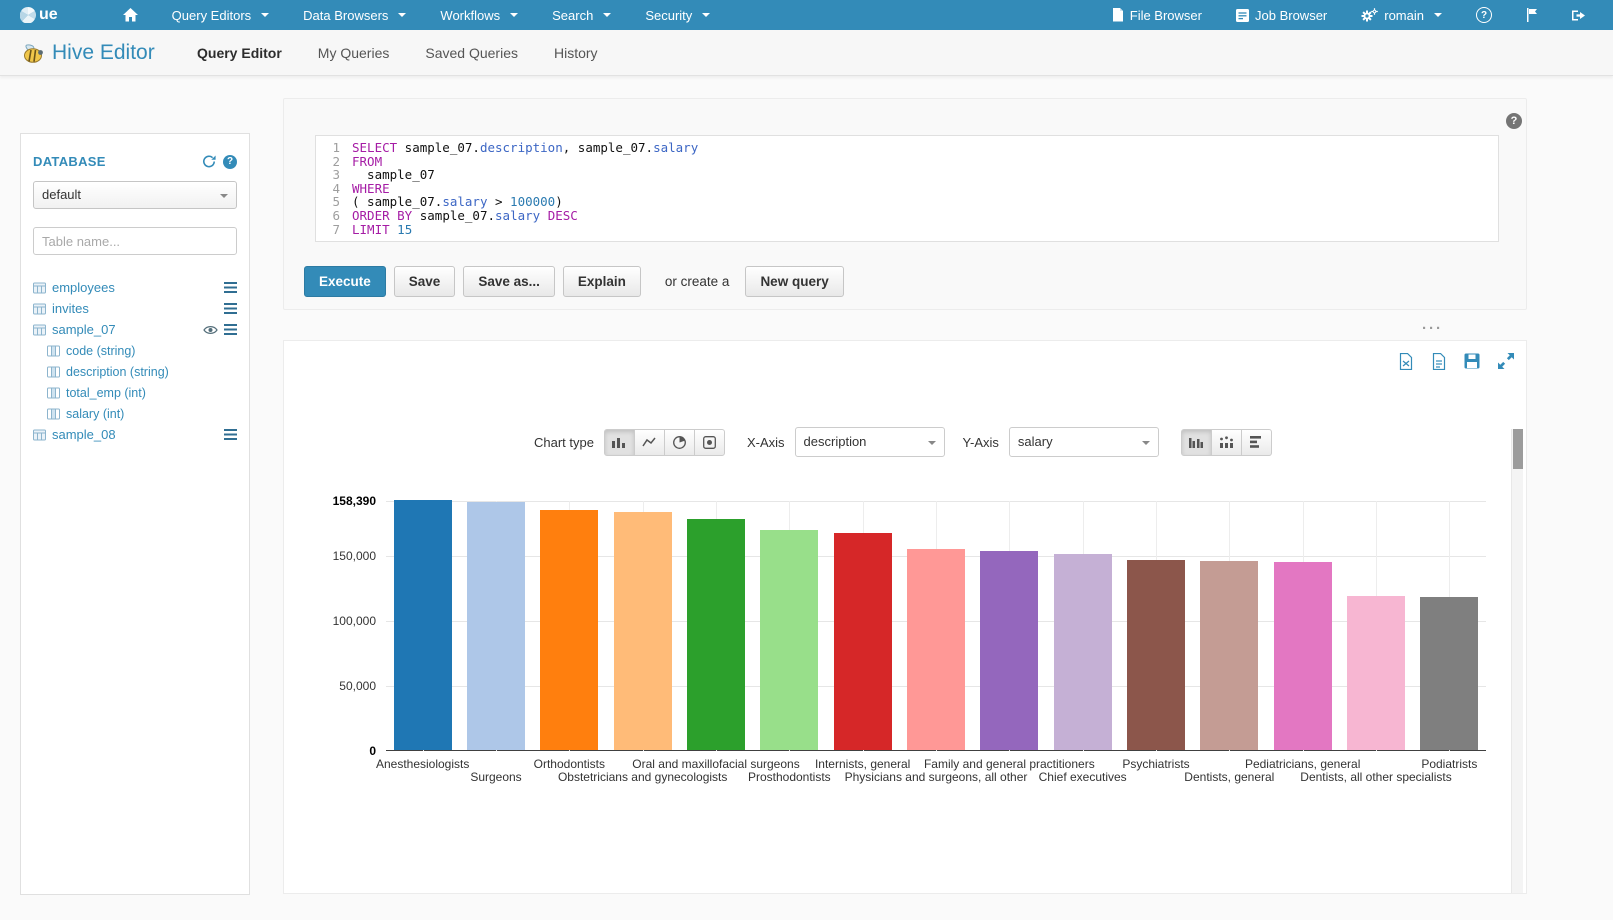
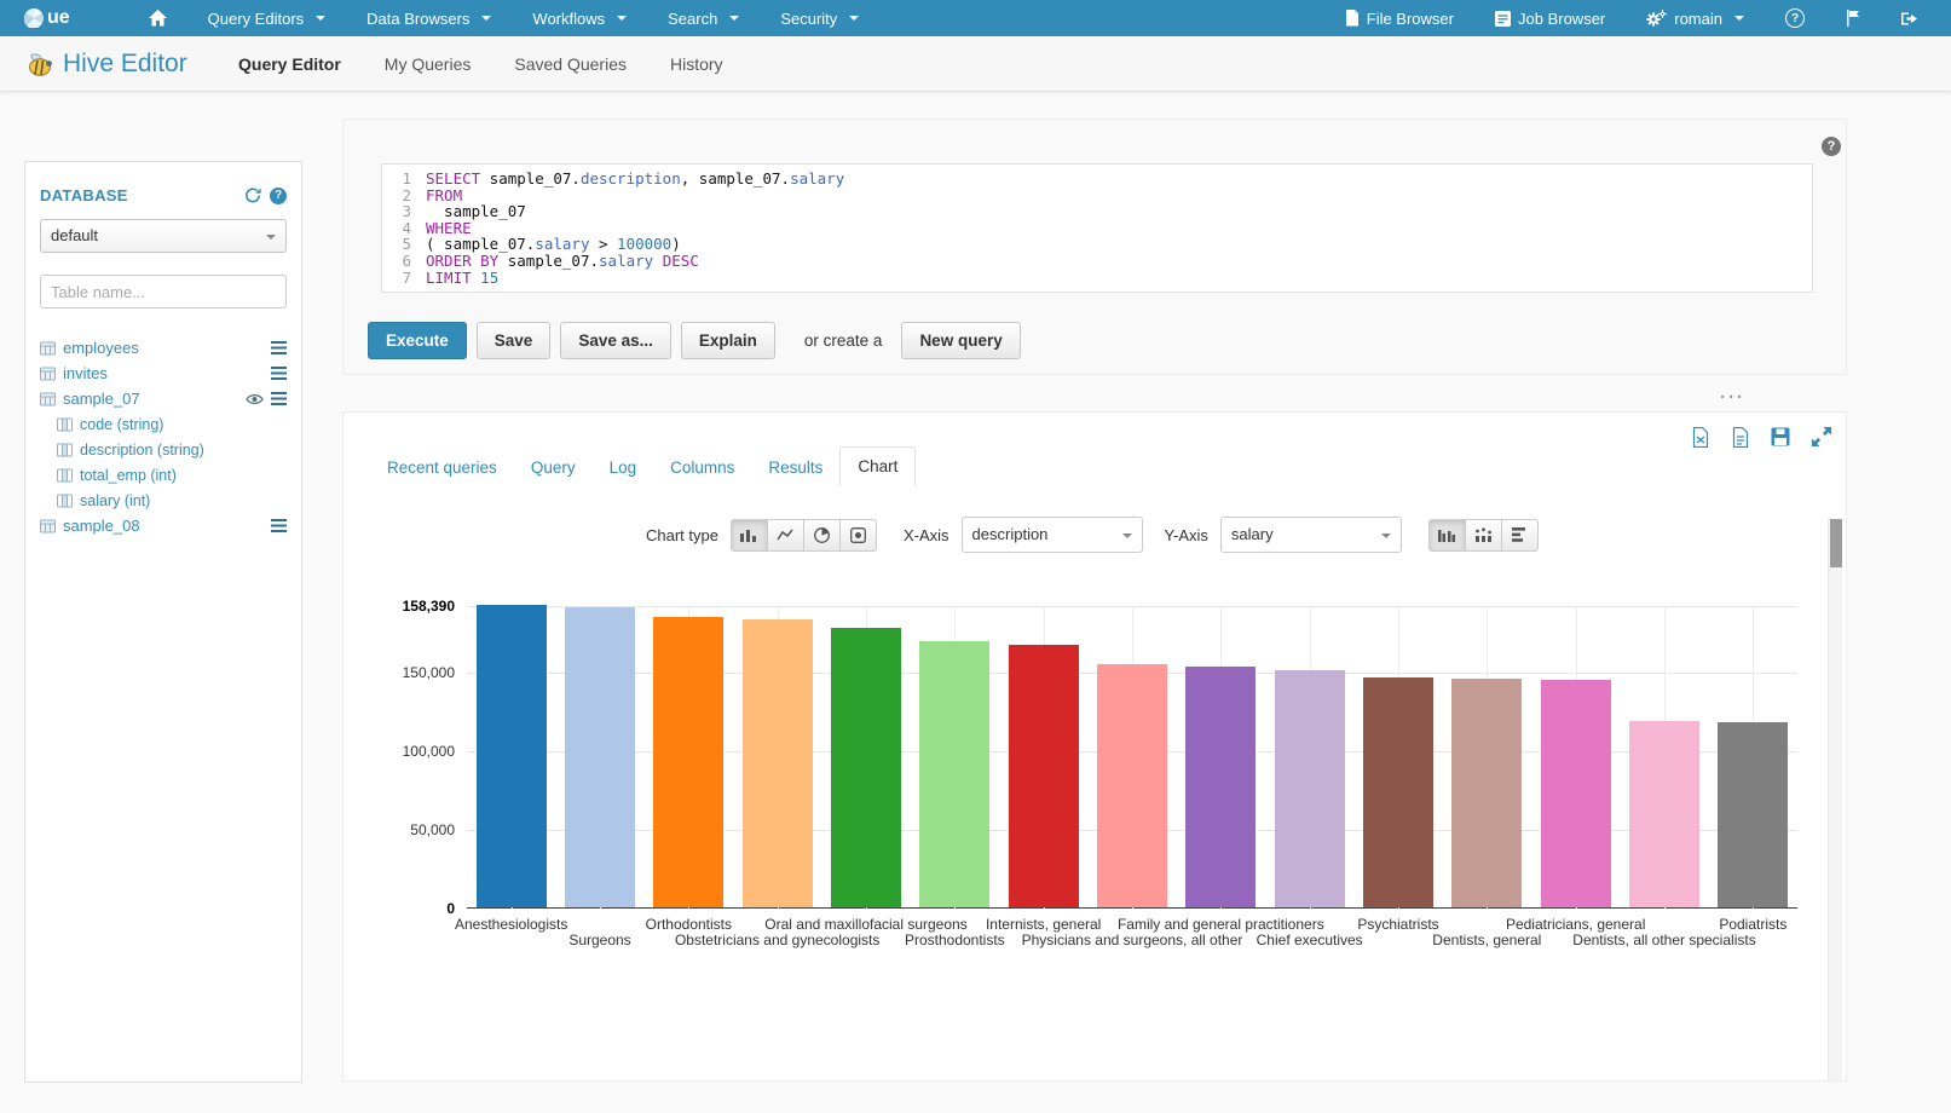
  ue
  Query Editors
  Data Browsers
  Workflows
  Search
  Security
  File Browser
  Job Browser
  romain
  ?
  Hive Editor
  Query Editor
  My Queries
  Saved Queries
  History
  DATABASE
  ?
  default
  Table name...
  employees
  invites
  sample_07
  code (string)
  description (string)
  total_emp (int)
  salary (int)
  sample_08
  ?
  1
  2
  3
  4
  5
  6
  7
  SELECT sample_07.description, sample_07.salary
  FROM
  sample_07
  WHERE
  ( sample_07.salary > 100000)
  ORDER BY sample_07.salary DESC
  LIMIT 15
  Execute
  Save
  Save as...
  Explain
  or create a
  New query
  ···
+ Recent queries
+ Query
+ Log
+ Columns
+ Results
+ Chart
  Chart type
  X-Axis
  description
  Y-Axis
  salary
  0
  50,000
  100,000
  150,000
  158,390
  Anesthesiologists
  Surgeons
  Orthodontists
  Obstetricians and gynecologists
  Oral and maxillofacial surgeons
  Prosthodontists
  Internists, general
  Physicians and surgeons, all other
  Family and general practitioners
  Chief executives
  Psychiatrists
  Dentists, general
  Pediatricians, general
  Dentists, all other specialists
  Podiatrists
